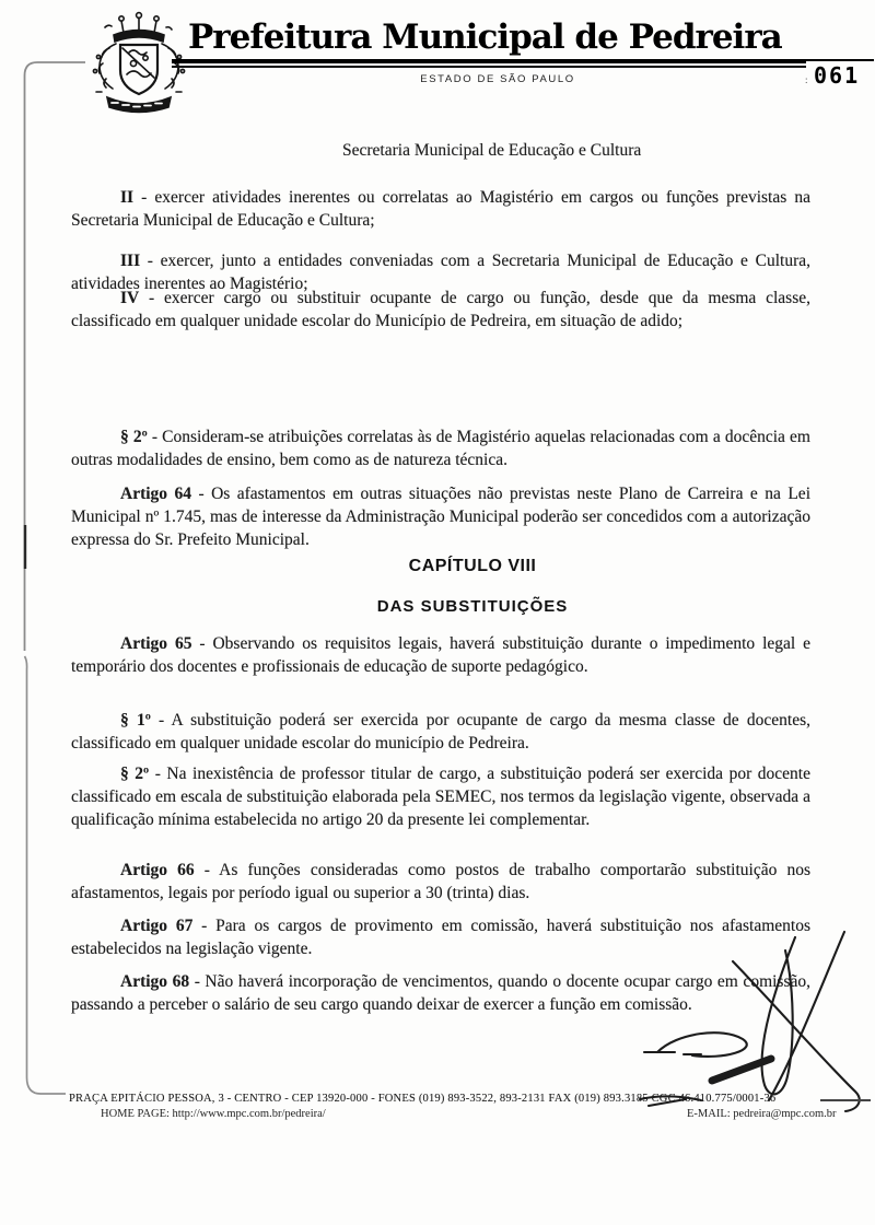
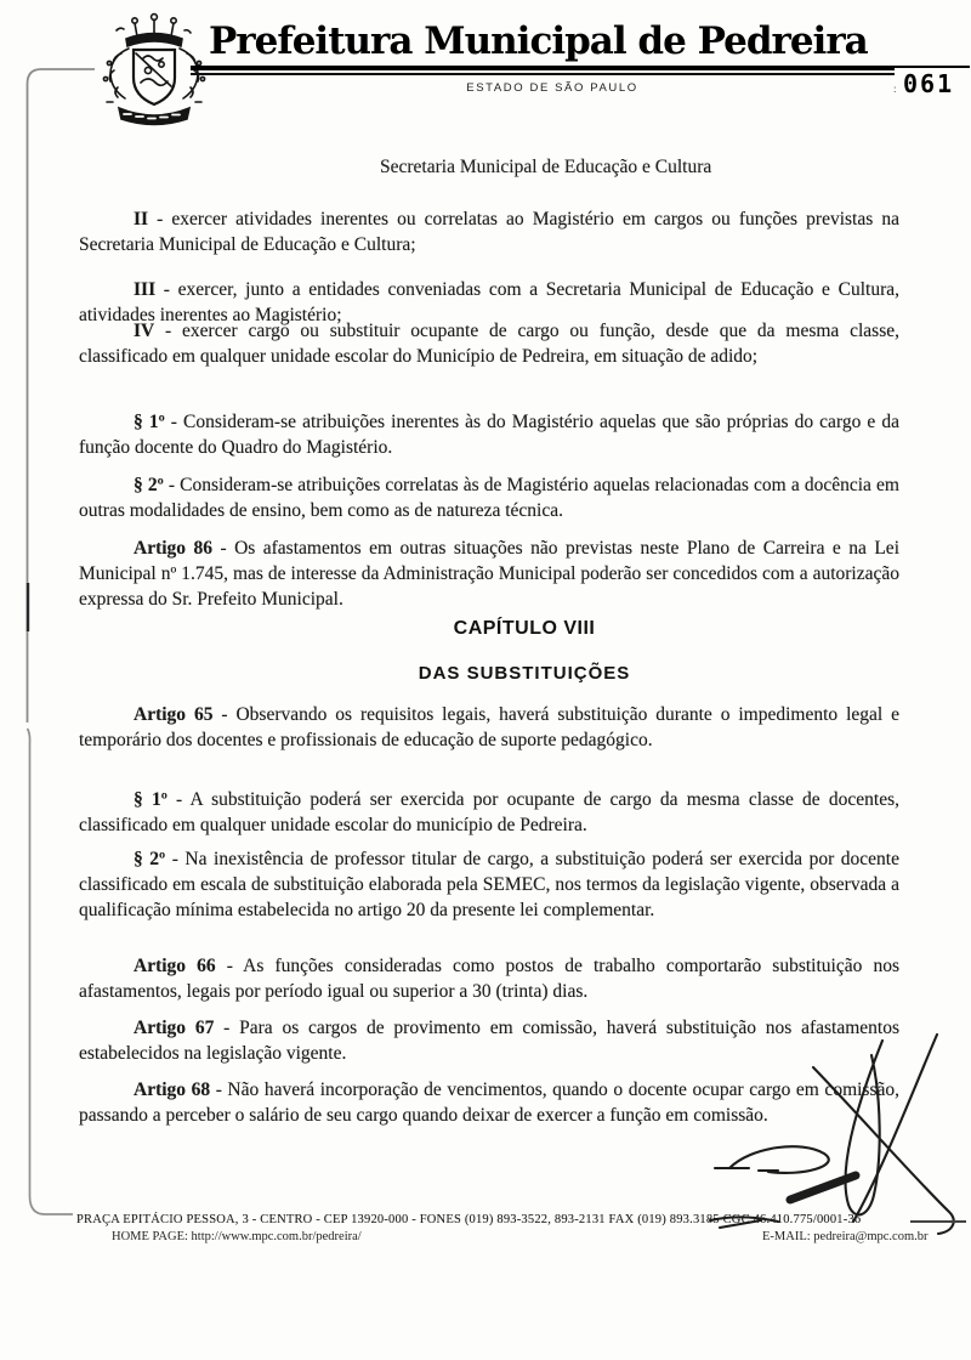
  Prefeitura Municipal de Pedreira
  ESTADO DE SÃO PAULO
  061
  :
  Secretaria Municipal de Educação e Cultura
  II - exercer atividades inerentes ou correlatas ao Magistério em cargos ou funções previstas na Secretaria Municipal de Educação e Cultura;
  III - exercer, junto a entidades conveniadas com a Secretaria Municipal de Educação e Cultura, atividades inerentes ao Magistério;
  IV - exercer cargo ou substituir ocupante de cargo ou função, desde que da mesma classe, classificado em qualquer unidade escolar do Município de Pedreira, em situação de adido;
+ § 1º - Consideram-se atribuições inerentes às do Magistério aquelas que são próprias do cargo e da função docente do Quadro do Magistério.
  § 2º - Consideram-se atribuições correlatas às de Magistério aquelas relacionadas com a docência em outras modalidades de ensino, bem como as de natureza técnica.
- Artigo 64 - Os afastamentos em outras situações não previstas neste Plano de Carreira e na Lei Municipal nº 1.745, mas de interesse da Administração Municipal poderão ser concedidos com a autorização expressa do Sr. Prefeito Municipal.
+ Artigo 86 - Os afastamentos em outras situações não previstas neste Plano de Carreira e na Lei Municipal nº 1.745, mas de interesse da Administração Municipal poderão ser concedidos com a autorização expressa do Sr. Prefeito Municipal.
  CAPÍTULO VIII
  DAS SUBSTITUIÇÕES
  Artigo 65 - Observando os requisitos legais, haverá substituição durante o impedimento legal e temporário dos docentes e profissionais de educação de suporte pedagógico.
  § 1º - A substituição poderá ser exercida por ocupante de cargo da mesma classe de docentes, classificado em qualquer unidade escolar do município de Pedreira.
  § 2º - Na inexistência de professor titular de cargo, a substituição poderá ser exercida por docente classificado em escala de substituição elaborada pela SEMEC, nos termos da legislação vigente, observada a qualificação mínima estabelecida no artigo 20 da presente lei complementar.
  Artigo 66 - As funções consideradas como postos de trabalho comportarão substituição nos afastamentos, legais por período igual ou superior a 30 (trinta) dias.
  Artigo 67 - Para os cargos de provimento em comissão, haverá substituição nos afastamentos estabelecidos na legislação vigente.
  Artigo 68 - Não haverá incorporação de vencimentos, quando o docente ocupar cargo em comissão, passando a perceber o salário de seu cargo quando deixar de exercer a função em comissão.
  PRAÇA EPITÁCIO PESSOA, 3 - CENTRO - CEP 13920-000 - FONES (019) 893-3522, 893-2131 FAX (019) 893.3185 CGC 46.410.775/0001-36
  HOME PAGE: http://www.mpc.com.br/pedreira/
  E-MAIL: pedreira@mpc.com.br
